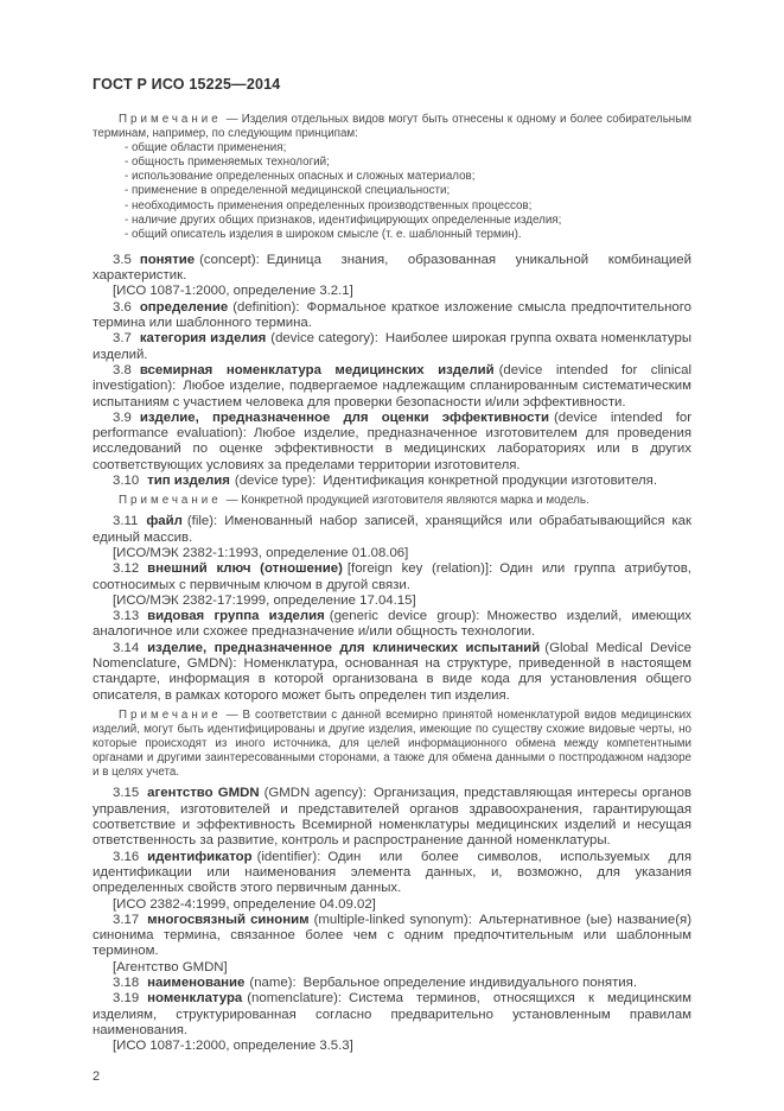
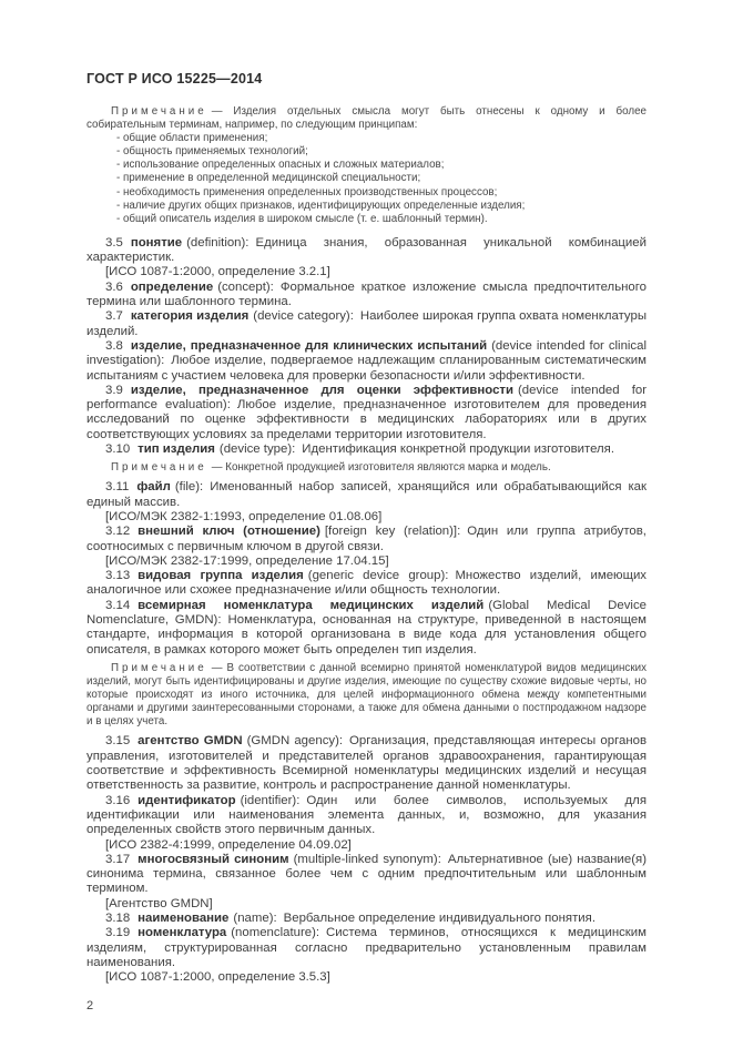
  ГОСТ Р ИСО 15225—2014
- Примечание — Изделия отдельных видов могут быть отнесены к одному и более собирательным терминам, например, по следующим принципам:
+ Примечание — Изделия отдельных смысла могут быть отнесены к одному и более собирательным терминам, например, по следующим принципам:
  - общие области применения;
  - общность применяемых технологий;
  - использование определенных опасных и сложных материалов;
  - применение в определенной медицинской специальности;
  - необходимость применения определенных производственных процессов;
  - наличие других общих признаков, идентифицирующих определенные изделия;
  - общий описатель изделия в широком смысле (т. е. шаблонный термин).
- 3.5 понятие (concept): Единица знания, образованная уникальной комбинацией характеристик.
+ 3.5 понятие (definition): Единица знания, образованная уникальной комбинацией характеристик.
  [ИСО 1087-1:2000, определение 3.2.1]
- 3.6 определение (definition): Формальное краткое изложение смысла предпочтительного термина или шаблонного термина.
+ 3.6 определение (concept): Формальное краткое изложение смысла предпочтительного термина или шаблонного термина.
  3.7 категория изделия (device category): Наиболее широкая группа охвата номенклатуры изделий.
- 3.8 всемирная номенклатура медицинских изделий (device intended for clinical investigation): Любое изделие, подвергаемое надлежащим спланированным систематическим испытаниям с участием человека для проверки безопасности и/или эффективности.
+ 3.8 изделие, предназначенное для клинических испытаний (device intended for clinical investigation): Любое изделие, подвергаемое надлежащим спланированным систематическим испытаниям с участием человека для проверки безопасности и/или эффективности.
  3.9 изделие, предназначенное для оценки эффективности (device intended for performance evaluation): Любое изделие, предназначенное изготовителем для проведения исследований по оценке эффективности в медицинских лабораториях или в других соответствующих условиях за пределами территории изготовителя.
  3.10 тип изделия (device type): Идентификация конкретной продукции изготовителя.
  Примечание — Конкретной продукцией изготовителя являются марка и модель.
  3.11 файл (file): Именованный набор записей, хранящийся или обрабатывающийся как единый массив.
  [ИСО/МЭК 2382-1:1993, определение 01.08.06]
  3.12 внешний ключ (отношение) [foreign key (relation)]: Один или группа атрибутов, соотносимых с первичным ключом в другой связи.
  [ИСО/МЭК 2382-17:1999, определение 17.04.15]
  3.13 видовая группа изделия (generic device group): Множество изделий, имеющих аналогичное или схожее предназначение и/или общность технологии.
- 3.14 изделие, предназначенное для клинических испытаний (Global Medical Device Nomenclature, GMDN): Номенклатура, основанная на структуре, приведенной в настоящем стандарте, информация в которой организована в виде кода для установления общего описателя, в рамках которого может быть определен тип изделия.
+ 3.14 всемирная номенклатура медицинских изделий (Global Medical Device Nomenclature, GMDN): Номенклатура, основанная на структуре, приведенной в настоящем стандарте, информация в которой организована в виде кода для установления общего описателя, в рамках которого может быть определен тип изделия.
  Примечание — В соответствии с данной всемирно принятой номенклатурой видов медицинских изделий, могут быть идентифицированы и другие изделия, имеющие по существу схожие видовые черты, но которые происходят из иного источника, для целей информационного обмена между компетентными органами и другими заинтересованными сторонами, а также для обмена данными о постпродажном надзоре и в целях учета.
  3.15 агентство GMDN (GMDN agency): Организация, представляющая интересы органов управления, изготовителей и представителей органов здравоохранения, гарантирующая соответствие и эффективность Всемирной номенклатуры медицинских изделий и несущая ответственность за развитие, контроль и распространение данной номенклатуры.
  3.16 идентификатор (identifier): Один или более символов, используемых для идентификации или наименования элемента данных, и, возможно, для указания определенных свойств этого первичным данных.
  [ИСО 2382-4:1999, определение 04.09.02]
  3.17 многосвязный синоним (multiple-linked synonym): Альтернативное (ые) название(я) синонима термина, связанное более чем с одним предпочтительным или шаблонным термином.
  [Агентство GMDN]
  3.18 наименование (name): Вербальное определение индивидуального понятия.
  3.19 номенклатура (nomenclature): Система терминов, относящихся к медицинским изделиям, структурированная согласно предварительно установленным правилам наименования.
  [ИСО 1087-1:2000, определение 3.5.3]
  2
